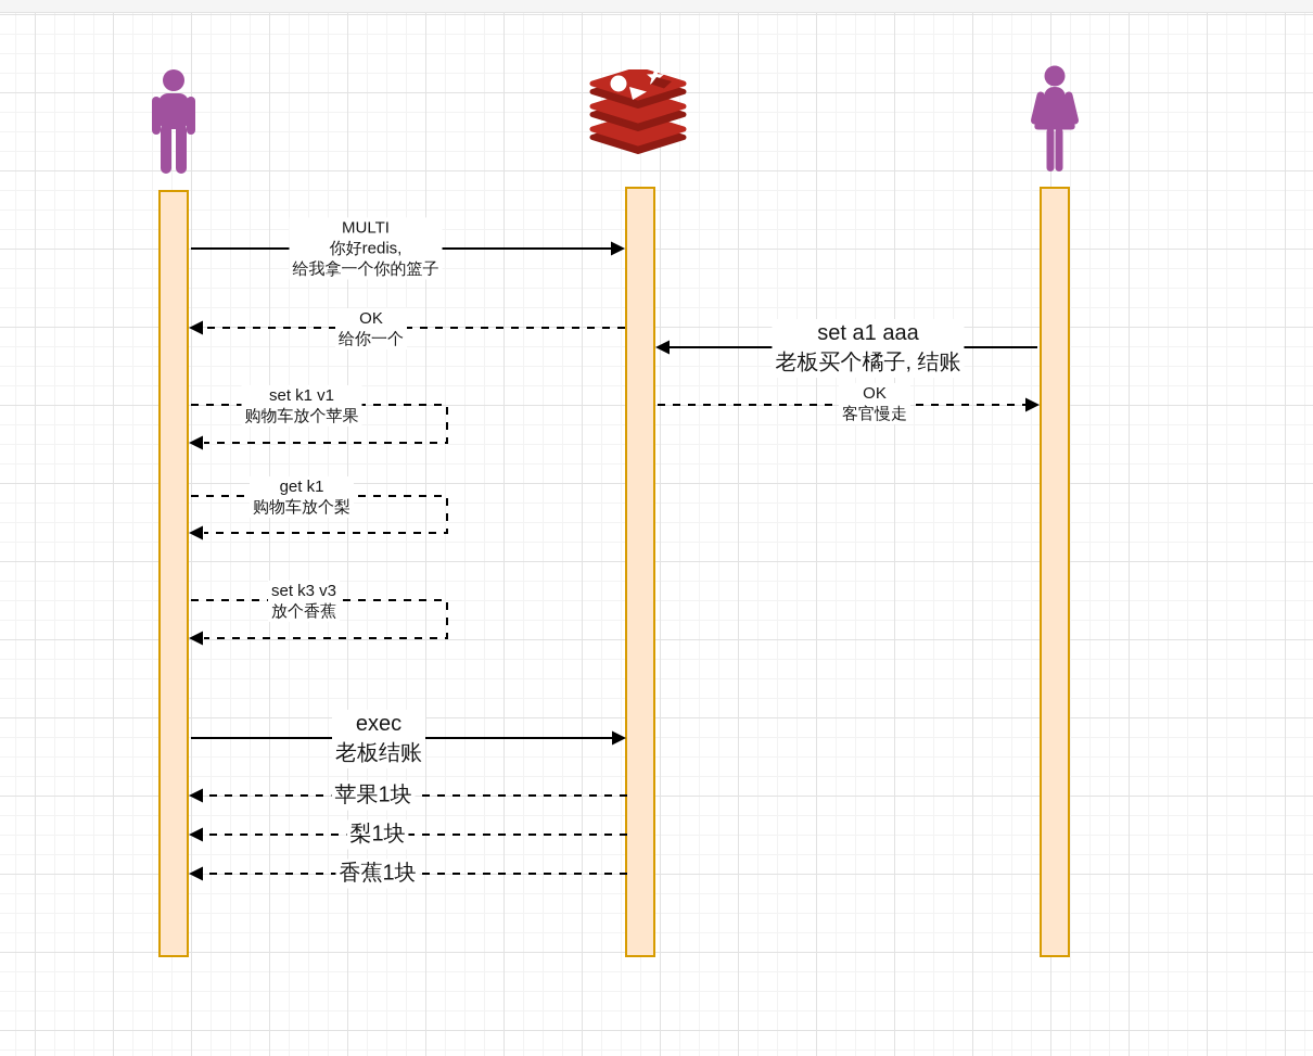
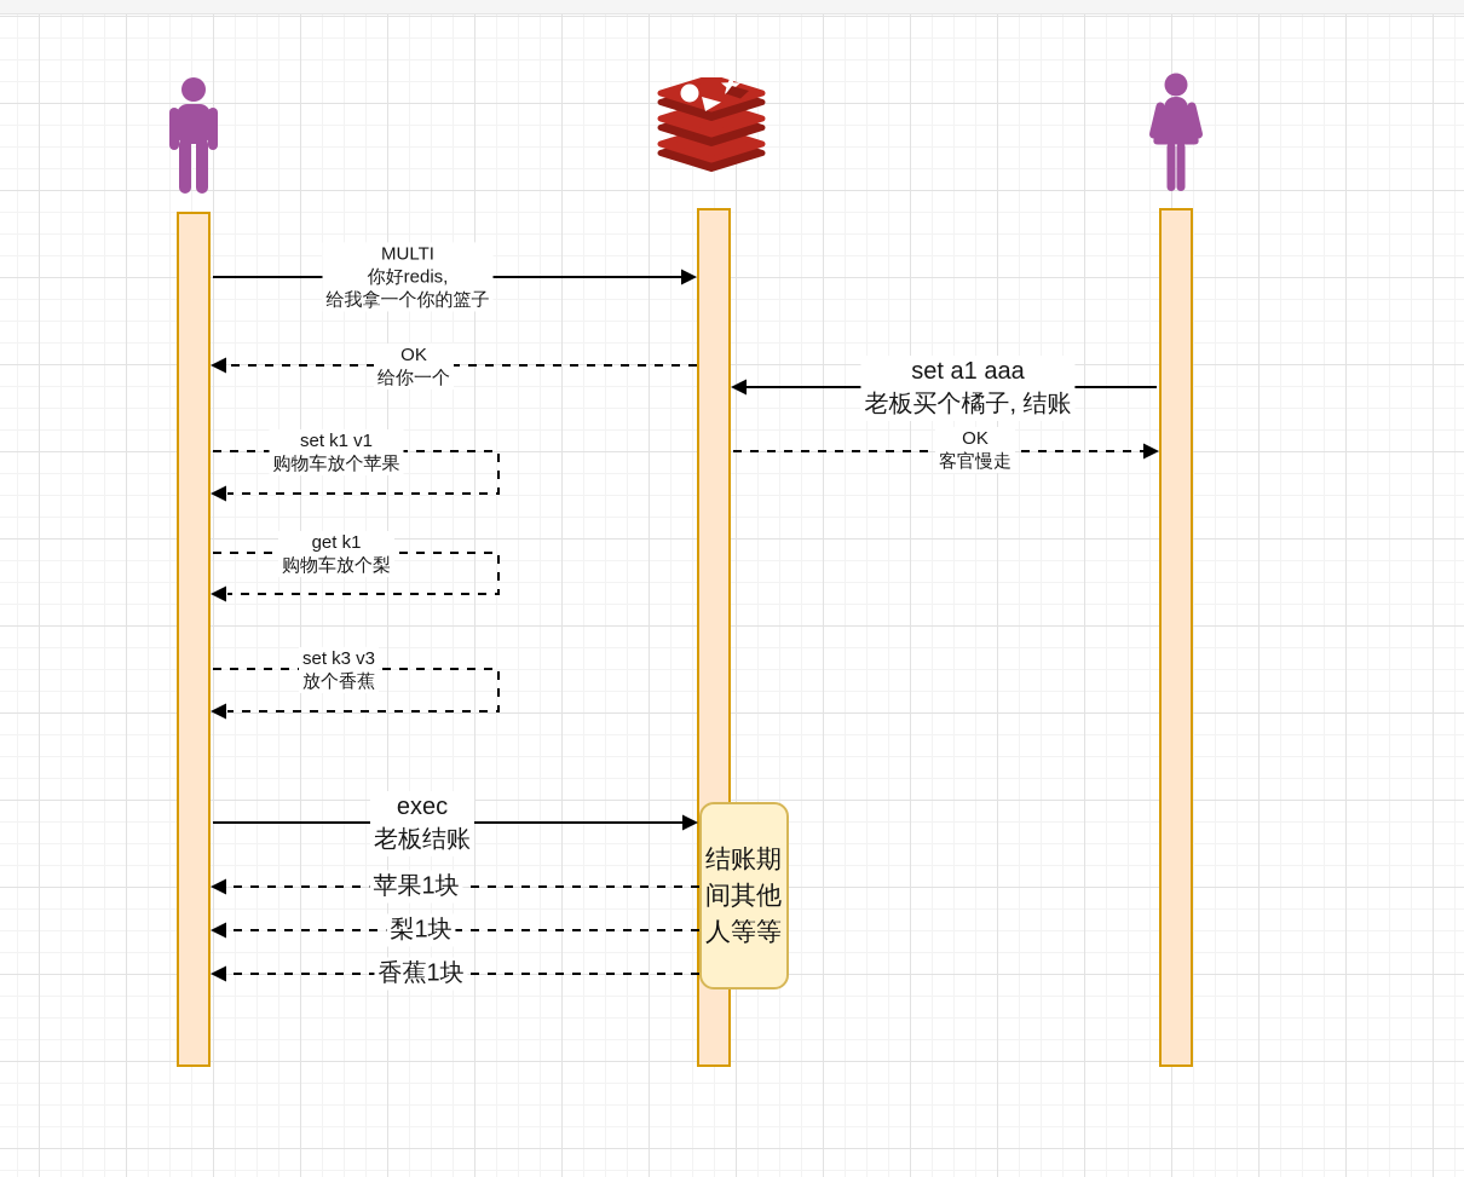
+ 结账期间其他人等等
  MULTI
  你好redis,
  给我拿一个你的篮子
  OK
  给你一个
  set a1 aaa
  老板买个橘子, 结账
  OK
  客官慢走
  set k1 v1
  购物车放个苹果
  get k1
  购物车放个梨
  set k3 v3
  放个香蕉
  exec
  老板结账
  苹果1块
  梨1块
  香蕉1块
